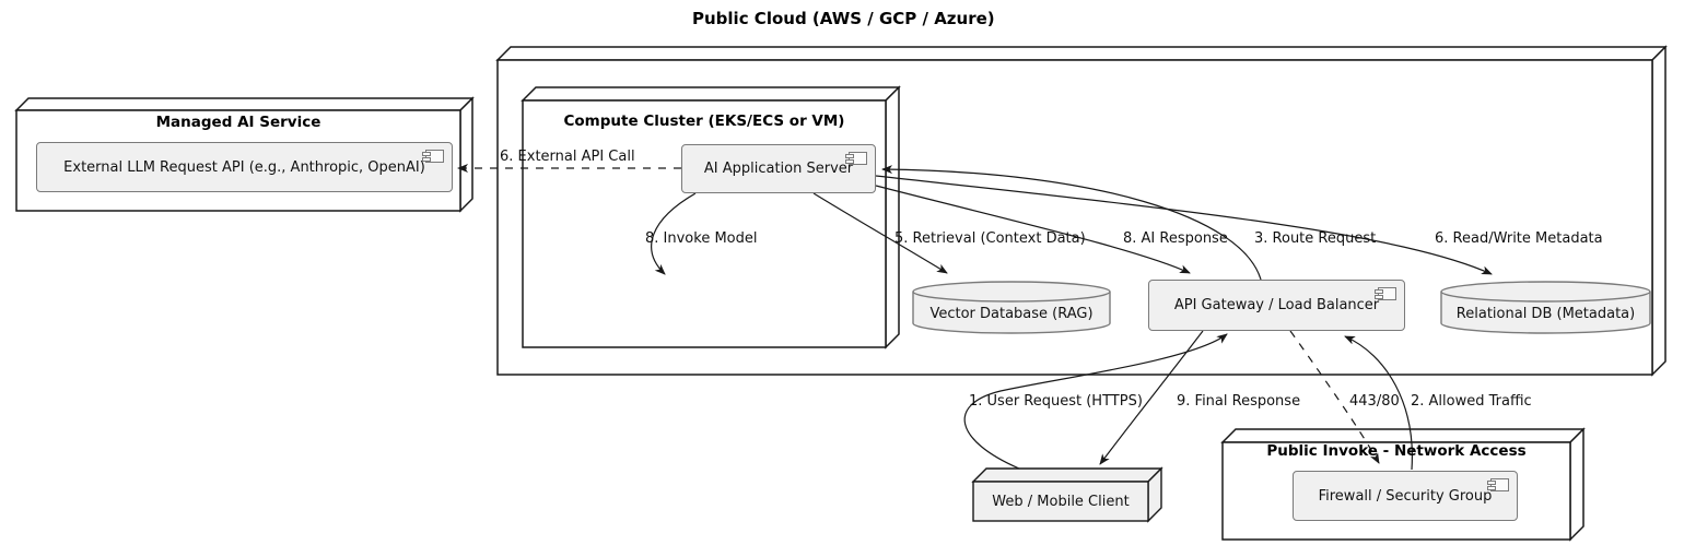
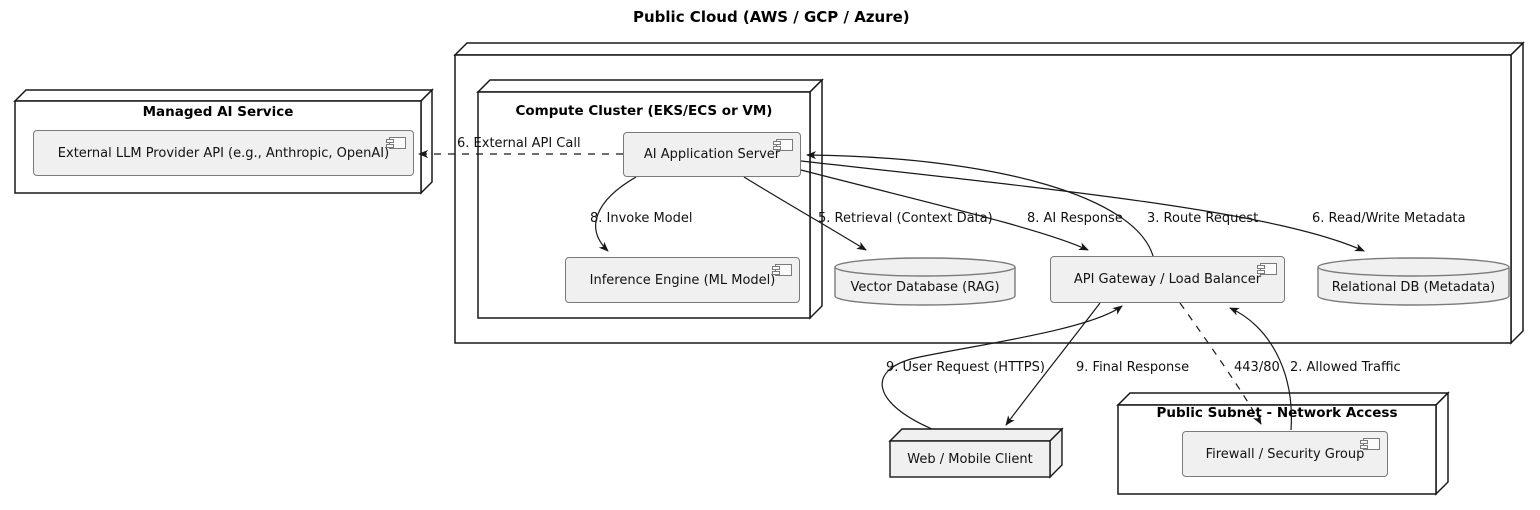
  Public Cloud (AWS / GCP / Azure)
  Managed AI Service
  Compute Cluster (EKS/ECS or VM)
- Public Invoke - Network Access
+ Public Subnet - Network Access
- External LLM Request API (e.g., Anthropic, OpenAI)
+ External LLM Provider API (e.g., Anthropic, OpenAI)
  AI Application Server
+ Inference Engine (ML Model)
  API Gateway / Load Balancer
  Firewall / Security Group
  Web / Mobile Client
  Vector Database (RAG)
  Relational DB (Metadata)
  6. External API Call
  8. Invoke Model
  5. Retrieval (Context Data)
  8. AI Response
  3. Route Request
  6. Read/Write Metadata
- 1. User Request (HTTPS)
+ 9. User Request (HTTPS)
  9. Final Response
  443/80
  2. Allowed Traffic
